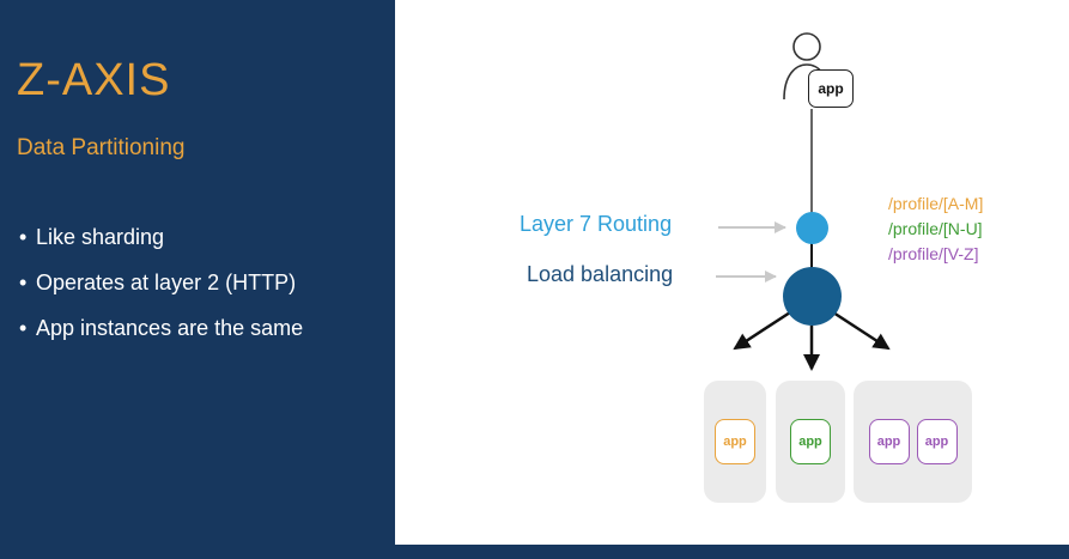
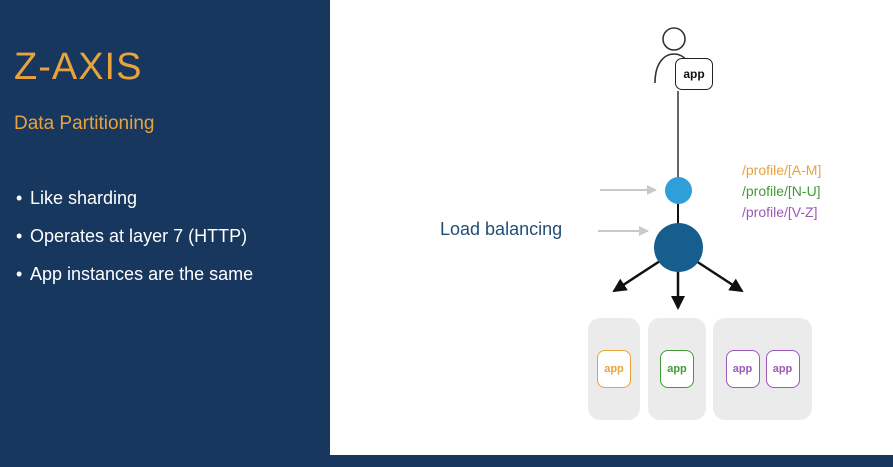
  Z-AXIS
  Data Partitioning
  Like sharding
- Operates at layer 2 (HTTP)
+ Operates at layer 7 (HTTP)
  App instances are the same
  app
- Layer 7 Routing
  Load balancing
  /profile/[A-M]
  /profile/[N-U]
  /profile/[V-Z]
  app
  app
  app
  app
